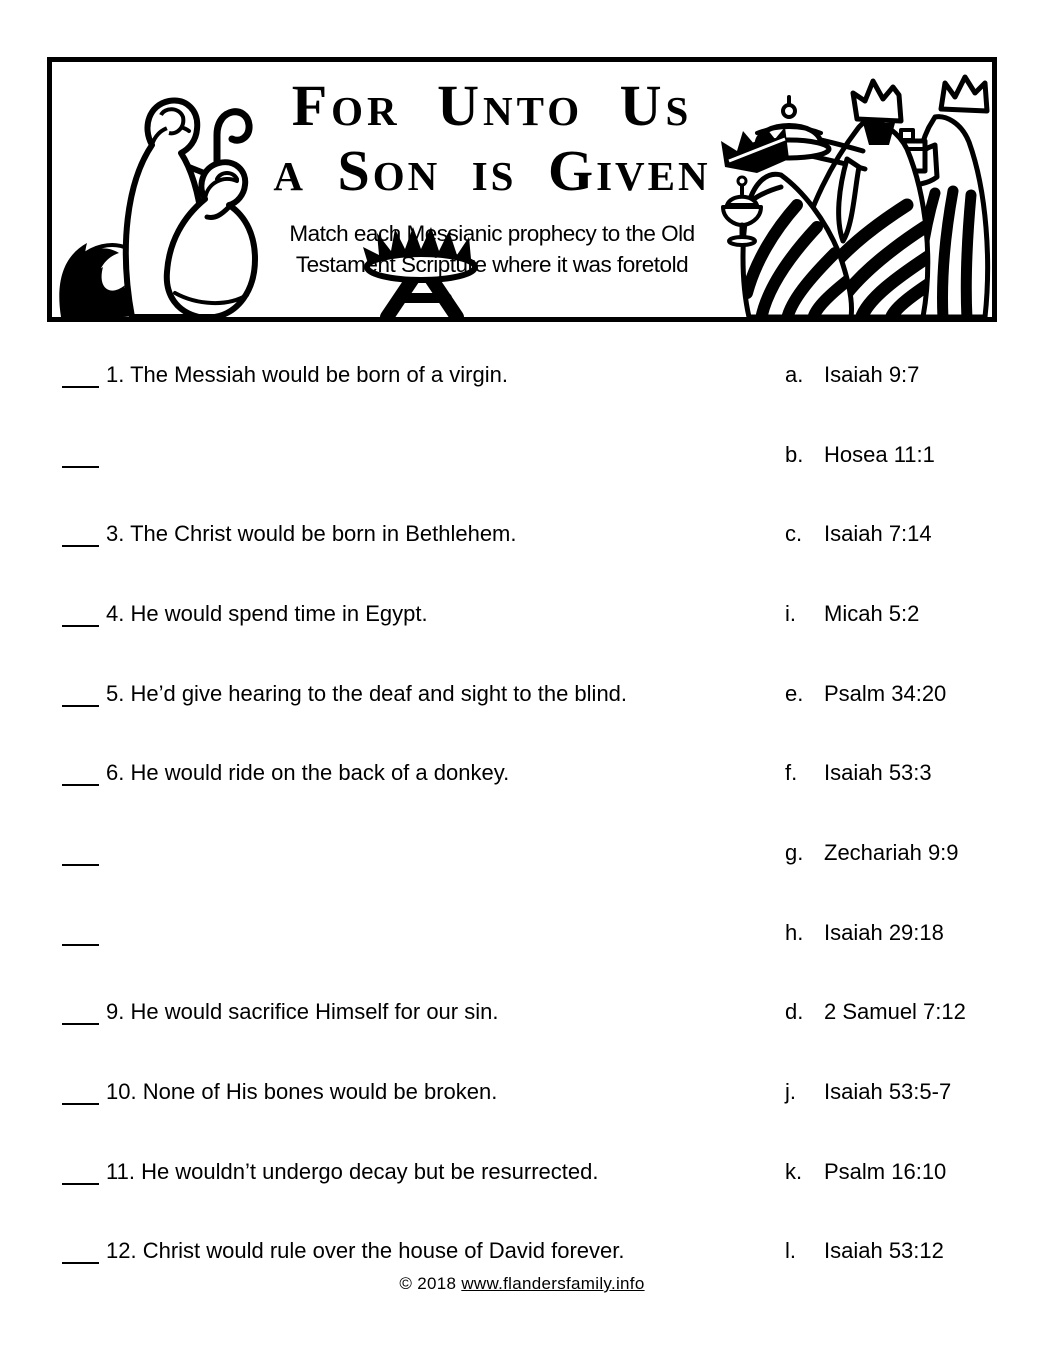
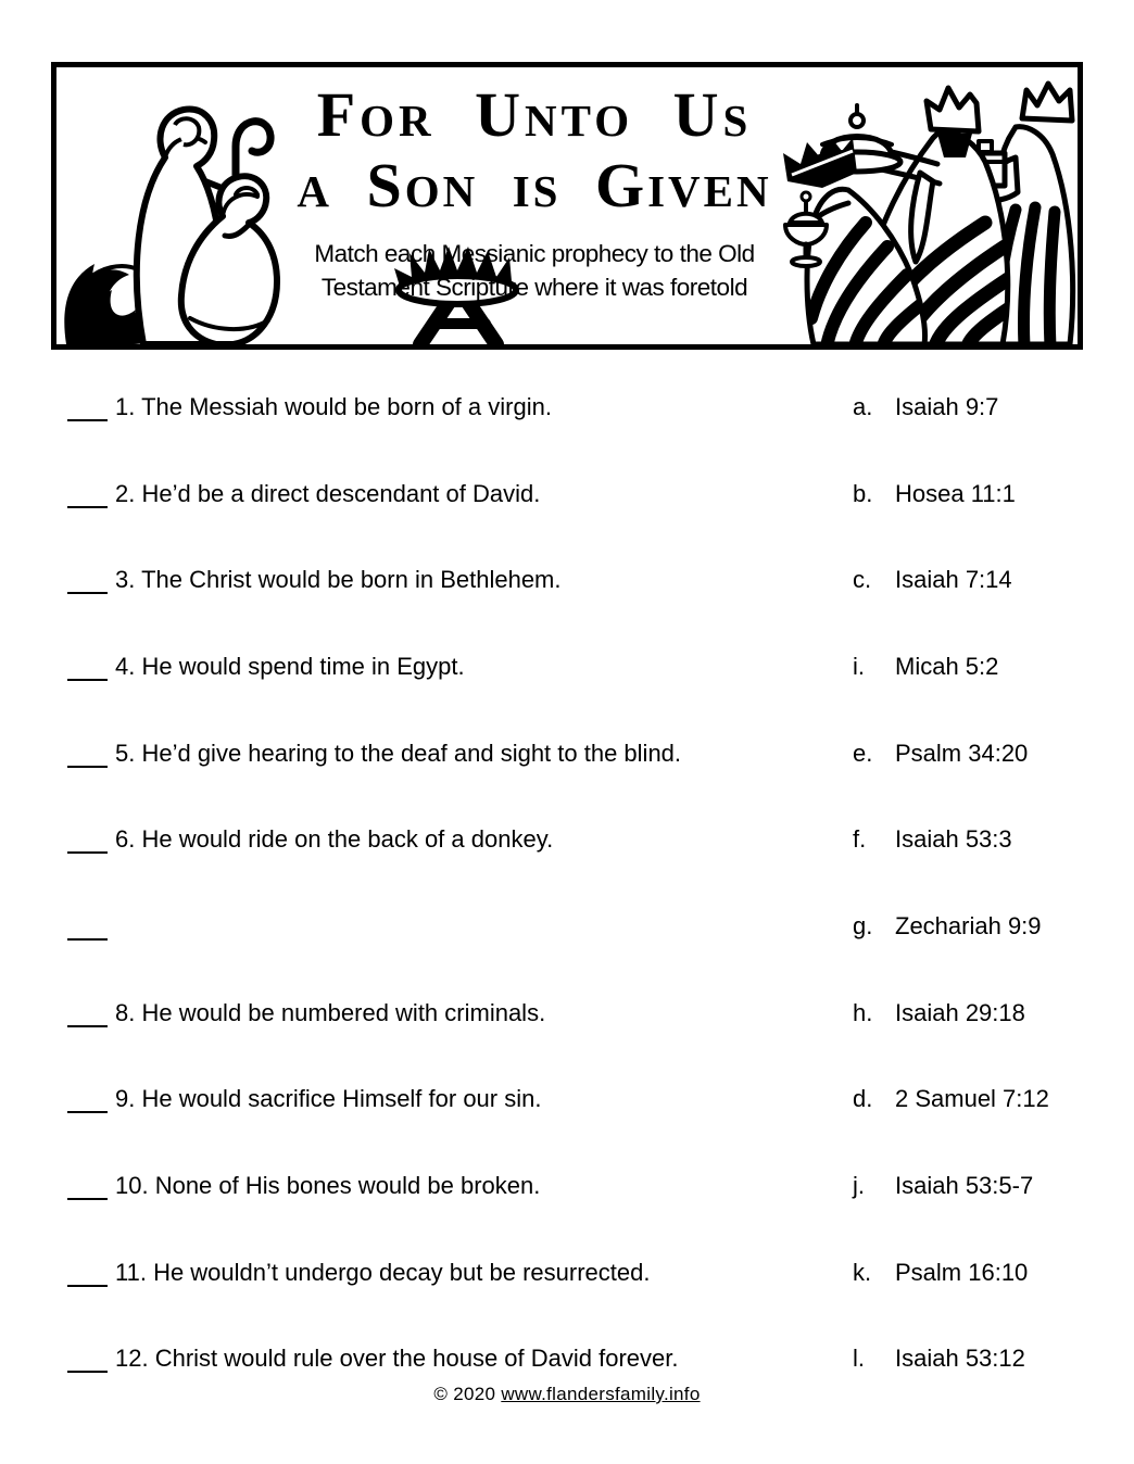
  For Unto Us
  a Son is Given
  Match each Messianic prophecy to the Old
  Testament Scripture where it was foretold
  1. The Messiah would be born of a virgin.
  a.
  Isaiah 9:7
+ 2. He’d be a direct descendant of David.
  b.
  Hosea 11:1
  3. The Christ would be born in Bethlehem.
  c.
  Isaiah 7:14
  4. He would spend time in Egypt.
  i.
  Micah 5:2
  5. He’d give hearing to the deaf and sight to the blind.
  e.
  Psalm 34:20
  6. He would ride on the back of a donkey.
  f.
  Isaiah 53:3
  g.
  Zechariah 9:9
+ 8. He would be numbered with criminals.
  h.
  Isaiah 29:18
  9. He would sacrifice Himself for our sin.
  d.
  2 Samuel 7:12
  10. None of His bones would be broken.
  j.
  Isaiah 53:5-7
  11. He wouldn’t undergo decay but be resurrected.
  k.
  Psalm 16:10
  12. Christ would rule over the house of David forever.
  l.
  Isaiah 53:12
- © 2018 www.flandersfamily.info
+ © 2020 www.flandersfamily.info
